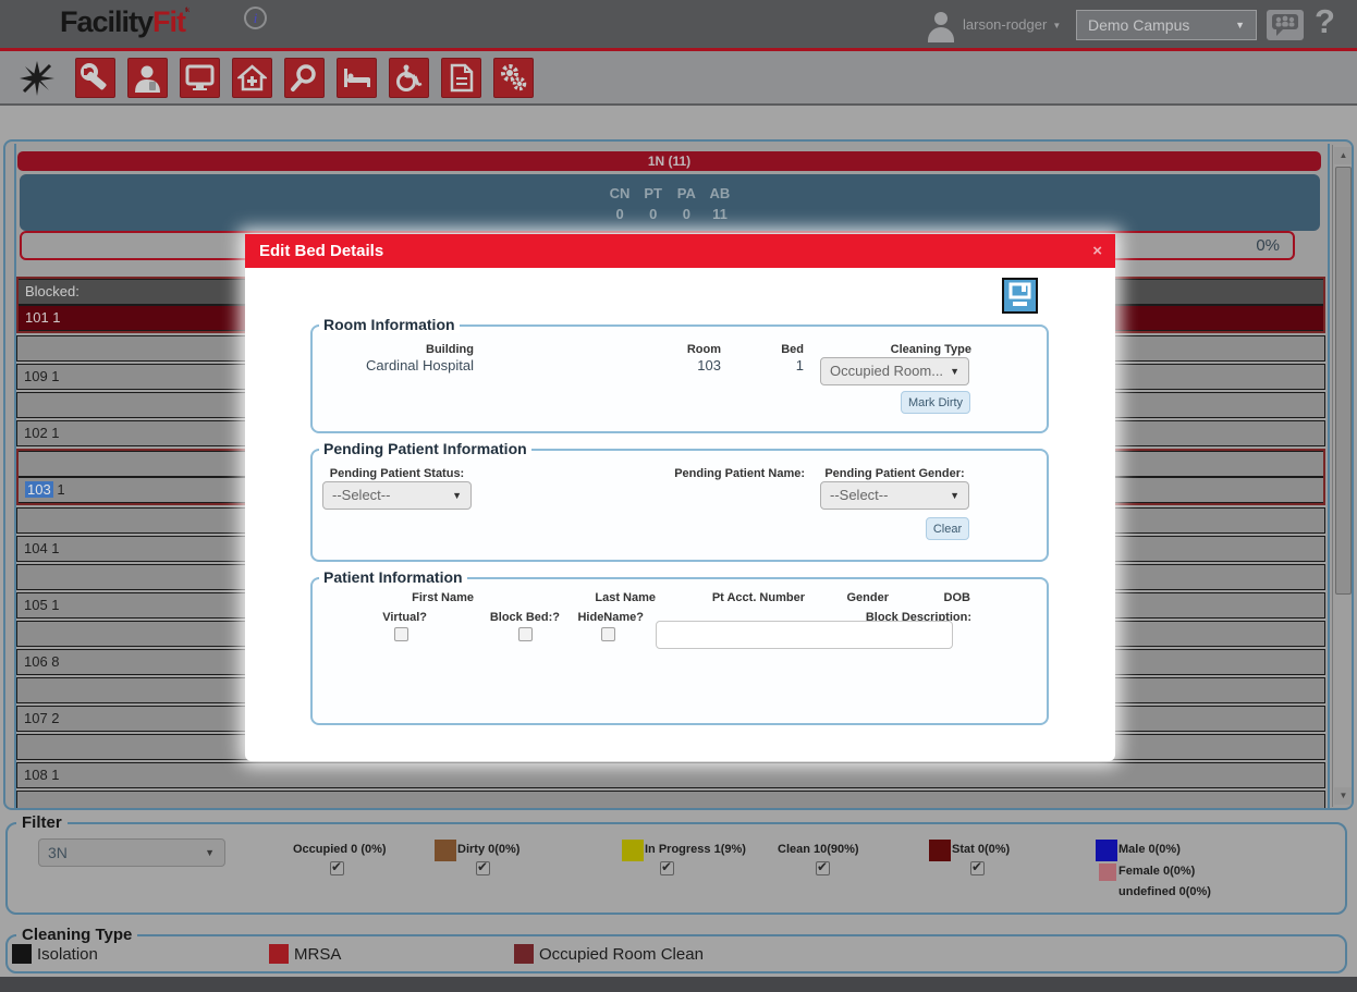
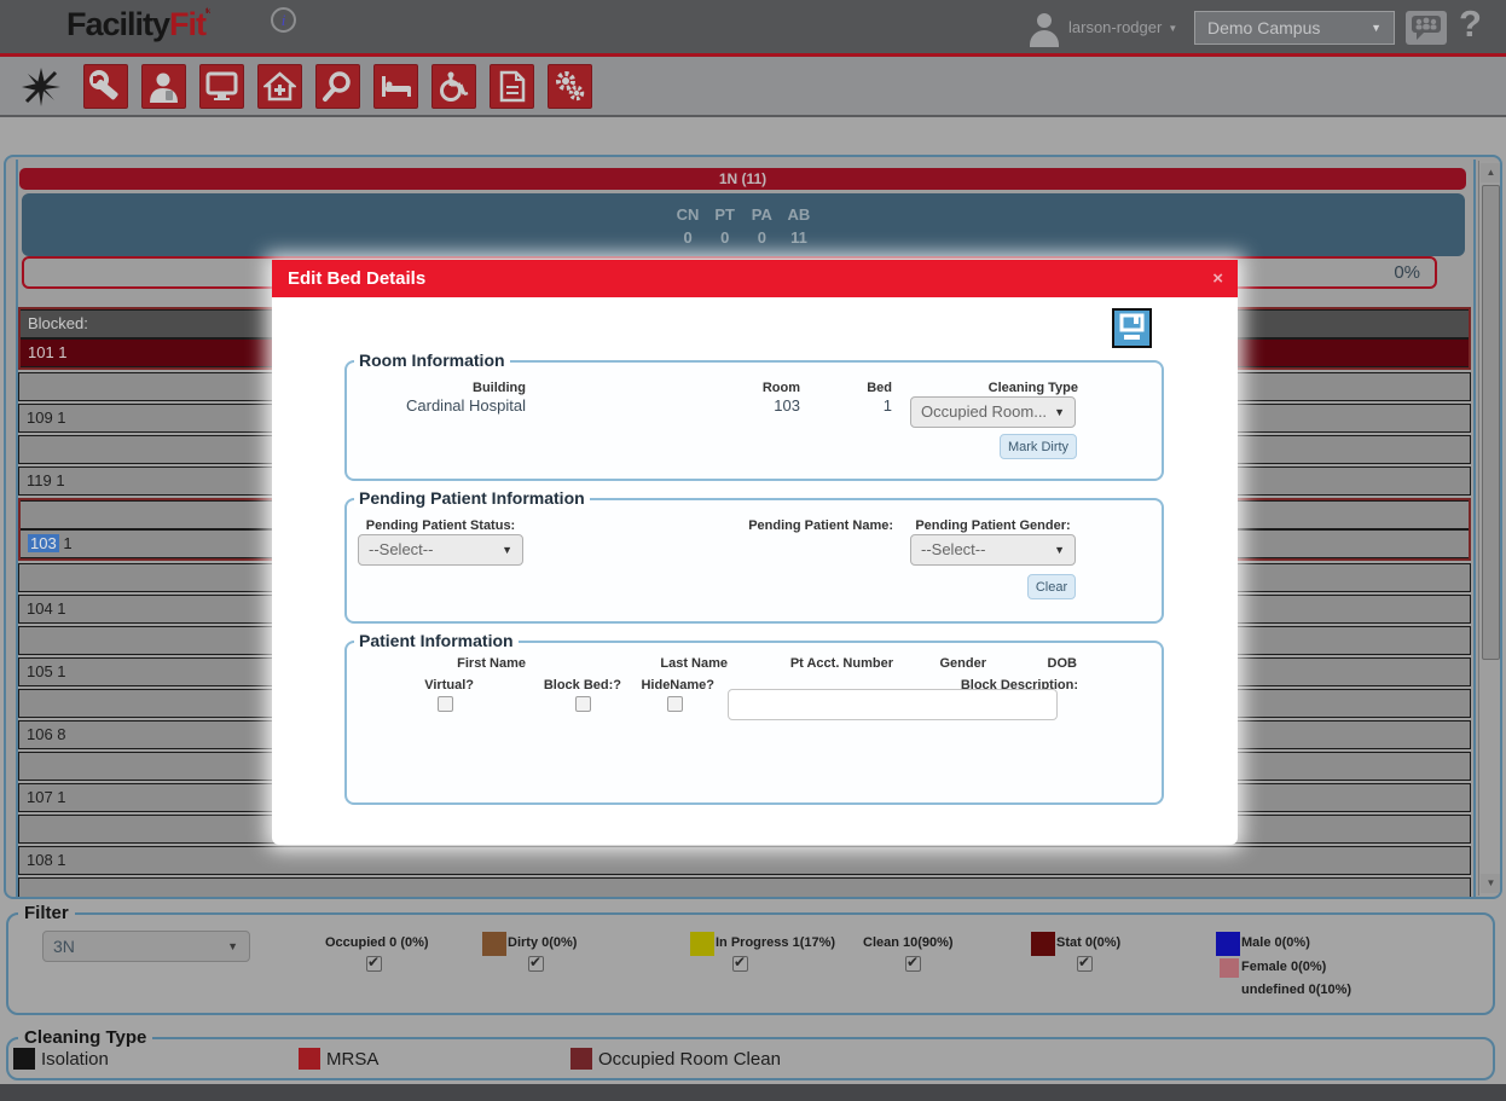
  FacilityFitᵗᵏ
  i
  larson-rodger
  Demo Campus
  ?
  1N (11)
  CN PT PA AB
  0 0 0 11
  0%
  Blocked:
  101 1
  109 1
- 102 1
+ 119 1
  103 1
  104 1
  105 1
  106 8
- 107 2
+ 107 1
  108 1
  ▲
  ▼
  Filter
  3N
  Occupied 0 (0%)
  Dirty 0(0%)
- In Progress 1(9%)
+ In Progress 1(17%)
  Clean 10(90%)
  Stat 0(0%)
  Male 0(0%)
  Female 0(0%)
- undefined 0(0%)
+ undefined 0(10%)
  Cleaning Type
  Isolation
  MRSA
  Occupied Room Clean
  Edit Bed Details
  ×
  Room Information
  Building
  Cardinal Hospital
  Room
  103
  Bed
  1
  Cleaning Type
  Occupied Room...
  Mark Dirty
  Pending Patient Information
  Pending Patient Status:
  --Select--
  Pending Patient Name:
  Pending Patient Gender:
  --Select--
  Clear
  Patient Information
  First Name
  Last Name
  Pt Acct. Number
  Gender
  DOB
  Virtual?
  Block Bed:?
  HideName?
  Block Description:
